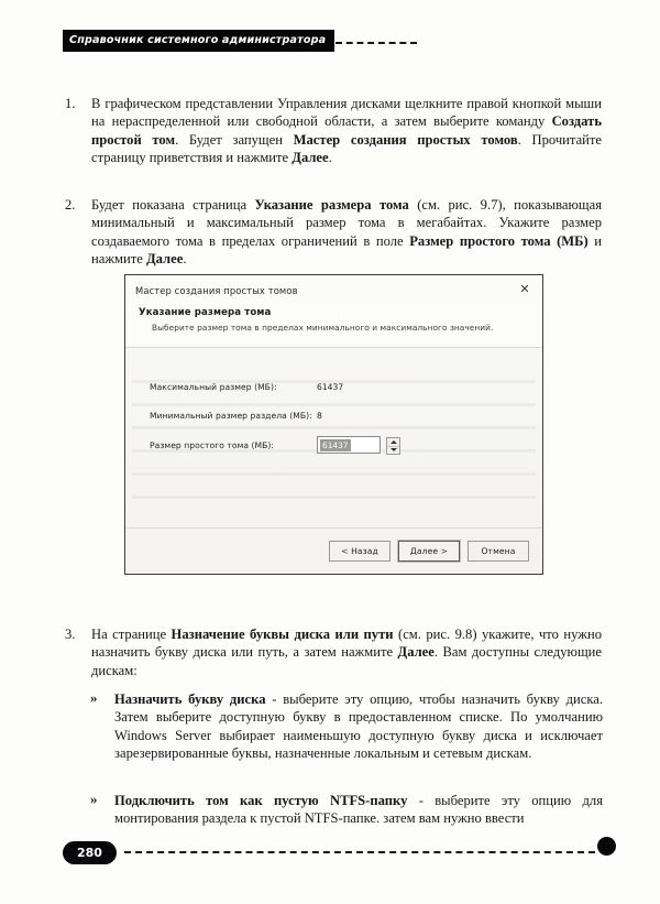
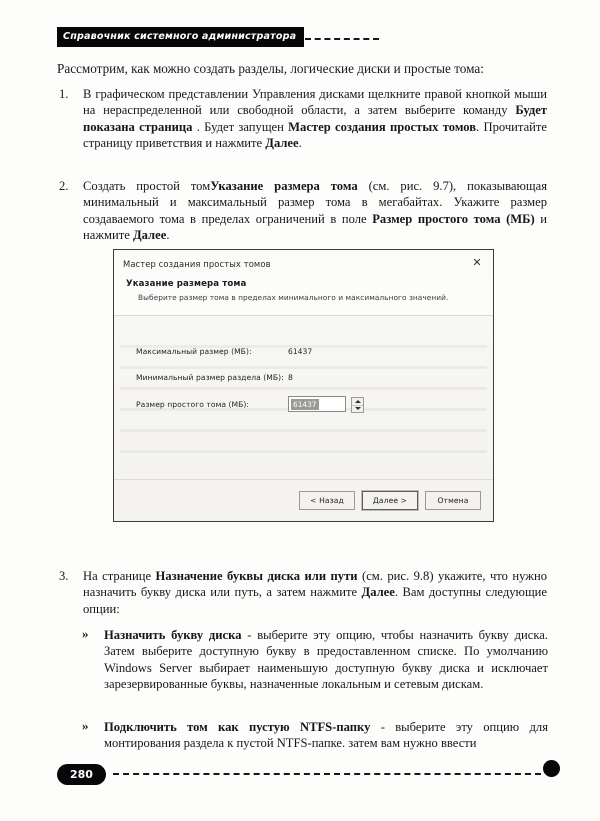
  Справочник системного администратора
+ Рассмотрим, как можно создать разделы, логические диски и простые тома:
  1.
- В графическом представлении Управления дисками щелкните правой кнопкой мыши на нераспределенной или свободной области, а затем выберите команду Создать простой том. Будет запущен Мастер создания простых томов. Прочитайте страницу приветствия и нажмите Далее.
+ В графическом представлении Управления дисками щелкните правой кнопкой мыши на нераспределенной или свободной области, а затем выберите команду Будет показана страница . Будет запущен Мастер создания простых томов. Прочитайте страницу приветствия и нажмите Далее.
  2.
- Будет показана страница Указание размера тома (см. рис. 9.7), показывающая минимальный и максимальный размер тома в мегабайтах. Укажите размер создаваемого тома в пределах ограничений в поле Размер простого тома (МБ) и нажмите Далее.
+ Создать простой томУказание размера тома (см. рис. 9.7), показывающая минимальный и максимальный размер тома в мегабайтах. Укажите размер создаваемого тома в пределах ограничений в поле Размер простого тома (МБ) и нажмите Далее.
  Мастер создания простых томов
  ✕
  Указание размера тома
  Выберите размер тома в пределах минимального и максимального значений.
  Максимальный размер (МБ):
  61437
  Минимальный размер раздела (МБ):
  8
  Размер простого тома (МБ):
  61437
  < Назад
  Далее >
  Отмена
  3.
- На странице Назначение буквы диска или пути (см. рис. 9.8) укажите, что нужно назначить букву диска или путь, а затем нажмите Далее. Вам доступны следующие дискам:
+ На странице Назначение буквы диска или пути (см. рис. 9.8) укажите, что нужно назначить букву диска или путь, а затем нажмите Далее. Вам доступны следующие опции:
  »
  Назначить букву диска - выберите эту опцию, чтобы назначить букву диска. Затем выберите доступную букву в предоставленном списке. По умолчанию Windows Server выбирает наименьшую доступную букву диска и исключает зарезервированные буквы, назначенные локальным и сетевым дискам.
  »
  Подключить том как пустую NTFS-папку - выберите эту опцию для монтирования раздела к пустой NTFS-папке. затем вам нужно ввести
  280
